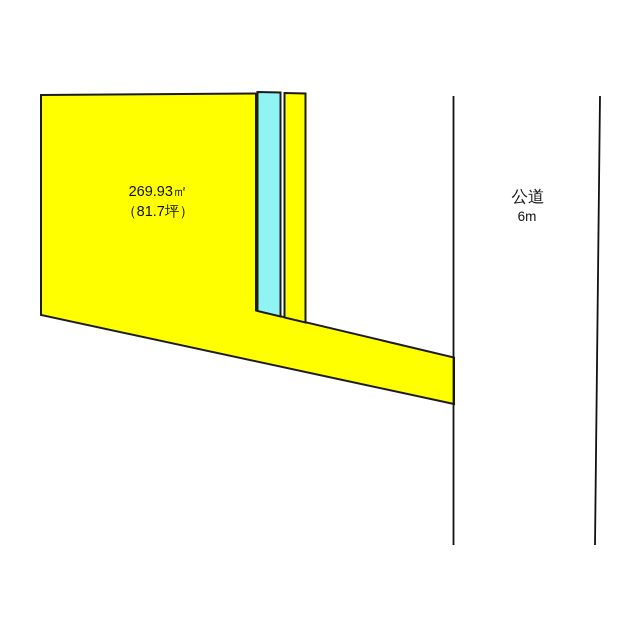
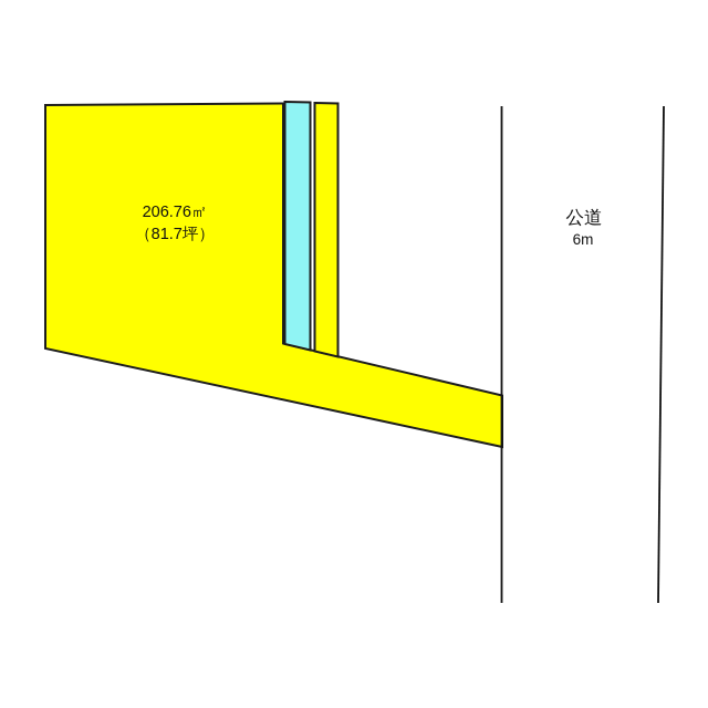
- 269.93㎡
+ 206.76㎡
  （81.7坪）
  公道
  6m
